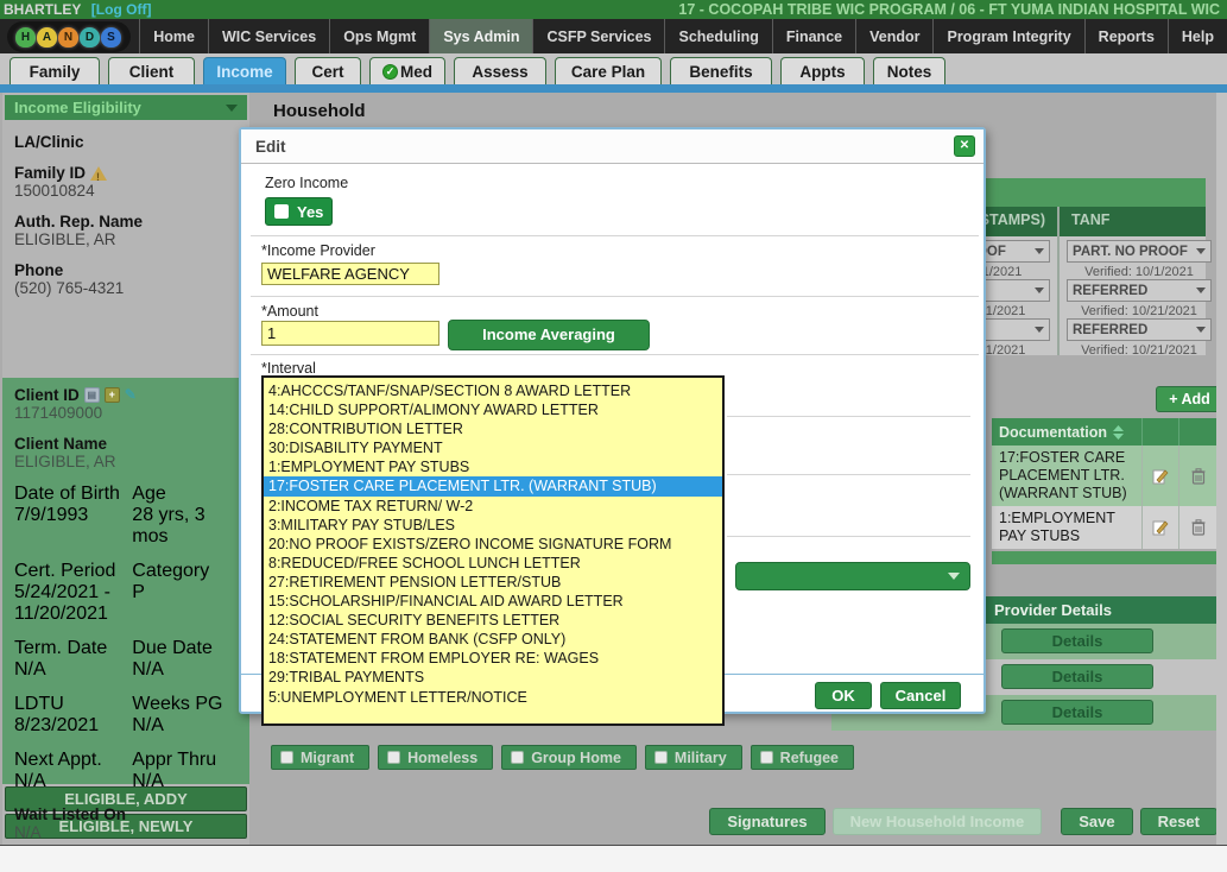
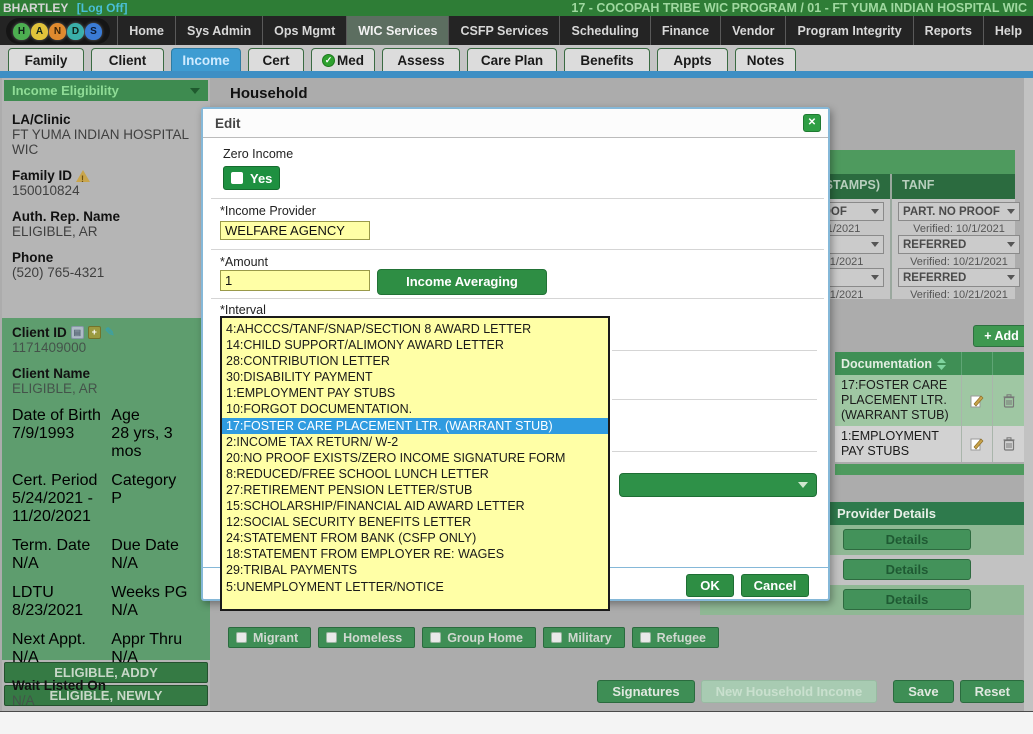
  BHARTLEY [Log Off]
- 17 - COCOPAH TRIBE WIC PROGRAM / 06 - FT YUMA INDIAN HOSPITAL WIC
+ 17 - COCOPAH TRIBE WIC PROGRAM / 01 - FT YUMA INDIAN HOSPITAL WIC
  Home
- WIC Services
+ Sys Admin
  Ops Mgmt
- Sys Admin
+ WIC Services
  CSFP Services
  Scheduling
  Finance
  Vendor
  Program Integrity
  Reports
  Help
  H
  A
  N
  D
  S
  Family
  Client
  Income
  Cert
  Med
  Assess
  Care Plan
  Benefits
  Appts
  Notes
  Income Eligibility
  LA/Clinic
+ FT YUMA INDIAN HOSPITAL WIC
  Family ID
  150010824
  Auth. Rep. Name
  ELIGIBLE, AR
  Phone
  (520) 765-4321
  Client ID
  1171409000
  Client Name
  ELIGIBLE, AR
  Date of Birth
  7/9/1993
  Age
  28 yrs, 3 mos
  Cert. Period
  5/24/2021 - 11/20/2021
  Category
  P
  Term. Date
  N/A
  Due Date
  N/A
  LDTU
  8/23/2021
  Weeks PG
  N/A
  Next Appt.
  N/A
  Appr Thru
  N/A
  N/A
  ELIGIBLE, ADDY
  ELIGIBLE, NEWLY
  Household
  TANF
  PART. NO PROOF
  Verified: 10/1/2021
  REFERRED
  Verified: 10/21/2021
  REFERRED
  Verified: 10/21/2021
  +
  Add
  Documentation
  17:FOSTER CARE PLACEMENT LTR. (WARRANT STUB)
  1:EMPLOYMENT PAY STUBS
  Provider Details
  Details
  Details
  Details
  Migrant
  Homeless
  Group Home
  Military
  Refugee
  Signatures
  New Household Income
  Save
  Reset
  Edit
  ✕
  Zero Income
  Yes
  *Income Provider
  WELFARE AGENCY
  *Amount
  1
  Income Averaging
  *Interval
  4:AHCCCS/TANF/SNAP/SECTION 8 AWARD LETTER
  14:CHILD SUPPORT/ALIMONY AWARD LETTER
  28:CONTRIBUTION LETTER
  30:DISABILITY PAYMENT
  1:EMPLOYMENT PAY STUBS
+ 10:FORGOT DOCUMENTATION.
  17:FOSTER CARE PLACEMENT LTR. (WARRANT STUB)
  2:INCOME TAX RETURN/ W-2
- 3:MILITARY PAY STUB/LES
  20:NO PROOF EXISTS/ZERO INCOME SIGNATURE FORM
  8:REDUCED/FREE SCHOOL LUNCH LETTER
  27:RETIREMENT PENSION LETTER/STUB
  15:SCHOLARSHIP/FINANCIAL AID AWARD LETTER
  12:SOCIAL SECURITY BENEFITS LETTER
  24:STATEMENT FROM BANK (CSFP ONLY)
  18:STATEMENT FROM EMPLOYER RE: WAGES
  29:TRIBAL PAYMENTS
  5:UNEMPLOYMENT LETTER/NOTICE
  OK
  Cancel
